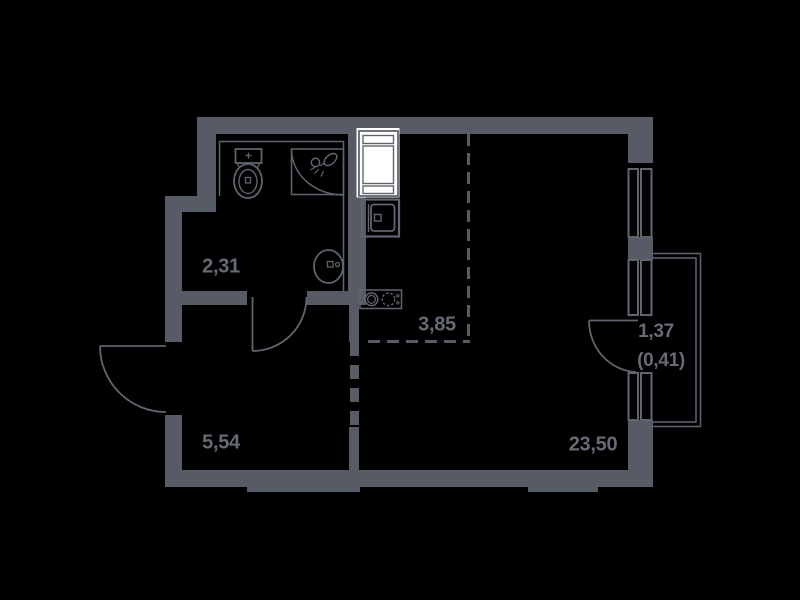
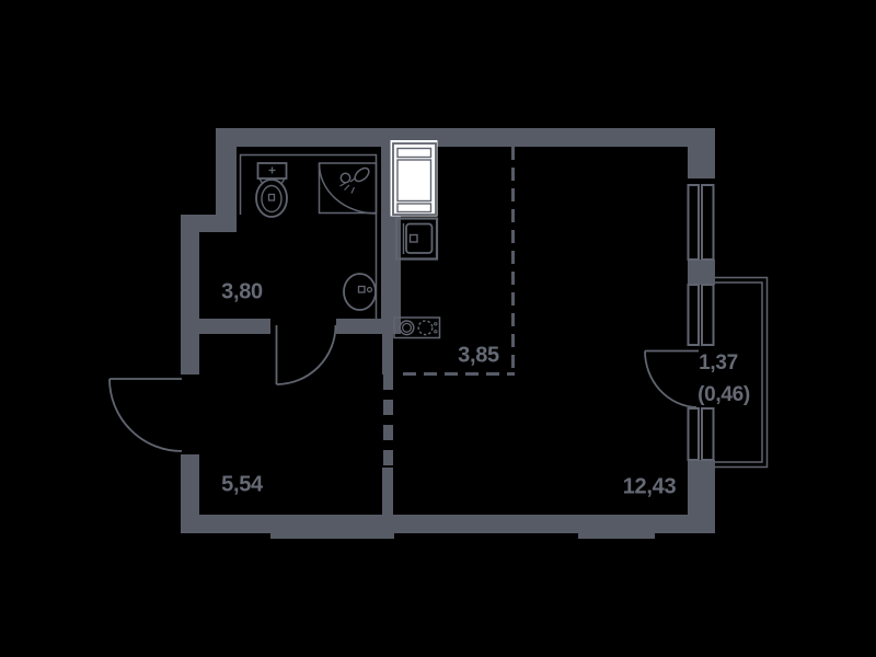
- 2,31
+ 3,80
  3,85
  5,54
- 23,50
+ 12,43
  1,37
- (0,41)
+ (0,46)
